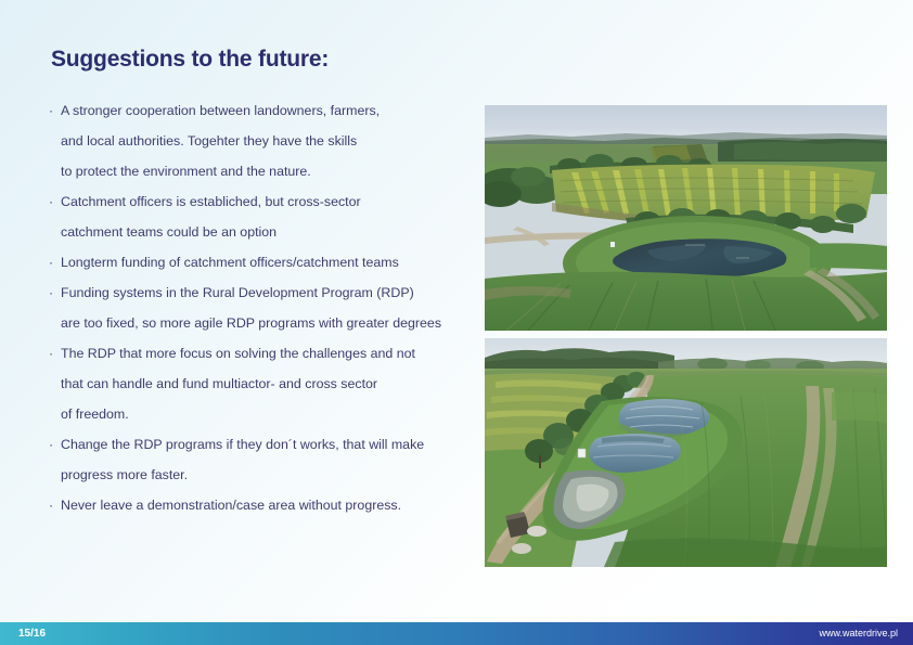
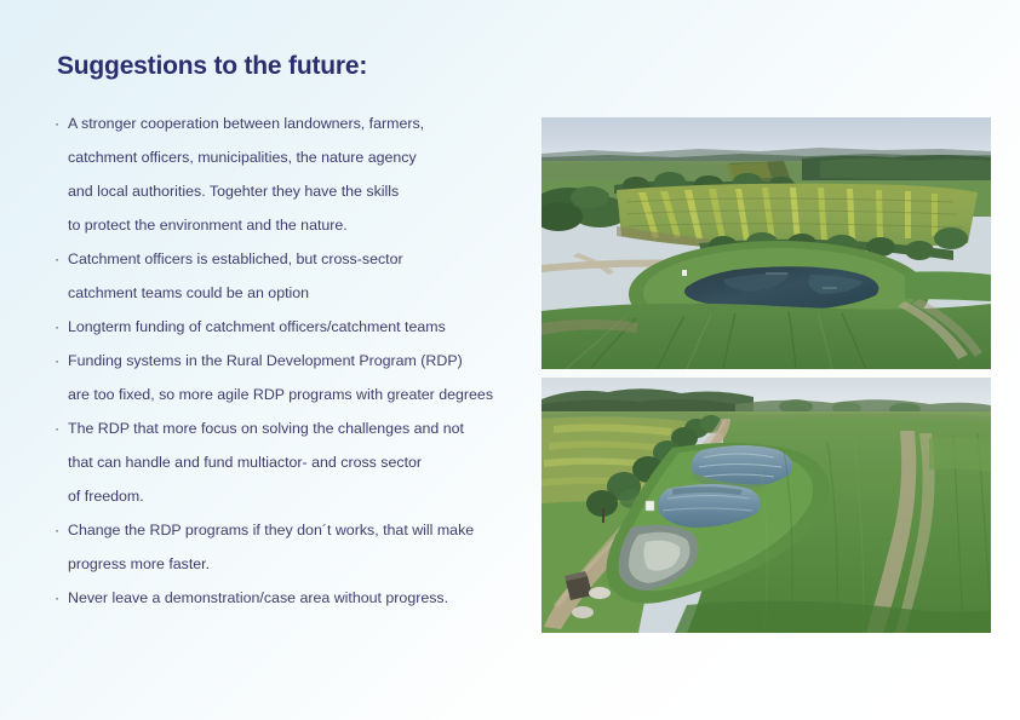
  Suggestions to the future:
  ·
  A stronger cooperation between landowners, farmers,
+ catchment officers, municipalities, the nature agency
  and local authorities. Togehter they have the skills
  to protect the environment and the nature.
  ·
  Catchment officers is establiched, but cross-sector
  catchment teams could be an option
  ·
  Longterm funding of catchment officers/catchment teams
  ·
  Funding systems in the Rural Development Program (RDP)
  are too fixed, so more agile RDP programs with greater degrees
  ·
  The RDP that more focus on solving the challenges and not
  that can handle and fund multiactor- and cross sector
  of freedom.
  ·
  Change the RDP programs if they don´t works, that will make
  progress more faster.
  ·
  Never leave a demonstration/case area without progress.
- 15/16
- www.waterdrive.pl
